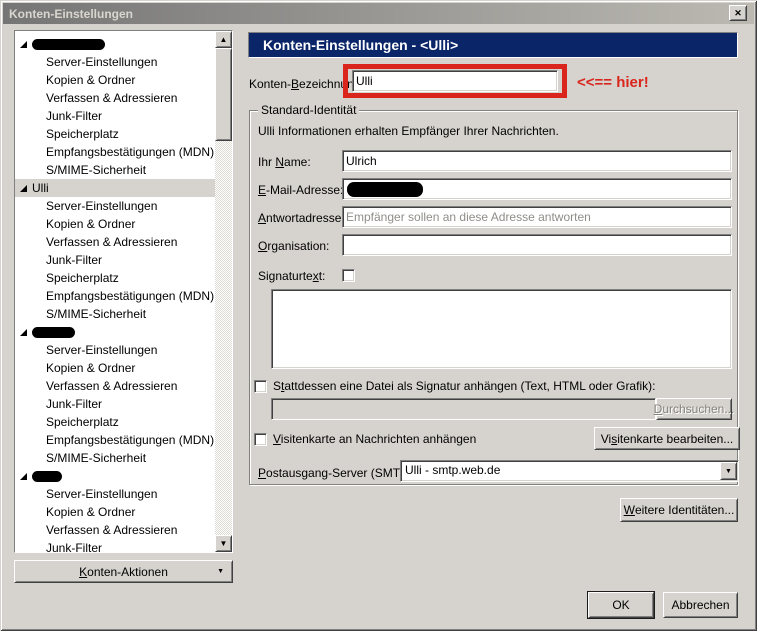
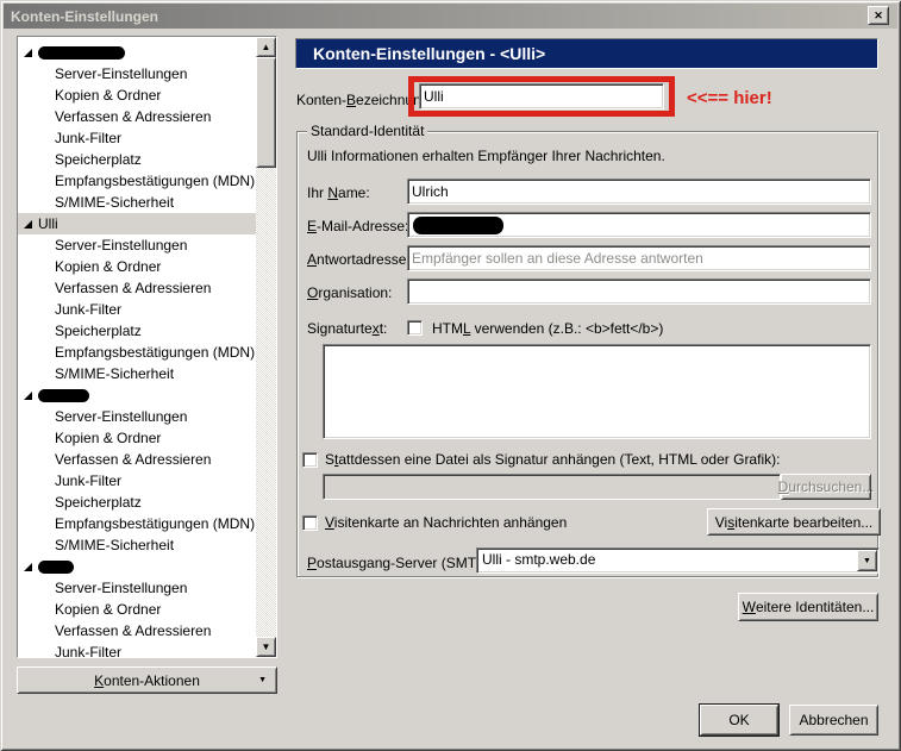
  Konten-Einstellungen
  ✕
  Server-Einstellungen
  Kopien & Ordner
  Verfassen & Adressieren
  Junk-Filter
  Speicherplatz
  Empfangsbestätigungen (MDN)
  S/MIME-Sicherheit
  Ulli
  Server-Einstellungen
  Kopien & Ordner
  Verfassen & Adressieren
  Junk-Filter
  Speicherplatz
  Empfangsbestätigungen (MDN)
  S/MIME-Sicherheit
  Server-Einstellungen
  Kopien & Ordner
  Verfassen & Adressieren
  Junk-Filter
  Speicherplatz
  Empfangsbestätigungen (MDN)
  S/MIME-Sicherheit
  Server-Einstellungen
  Kopien & Ordner
  Verfassen & Adressieren
  Junk-Filter
  ▲
  ▼
  Konten-Aktionen
  Konten-Einstellungen - <Ulli>
  Konten-Bezeichnun
  Ulli
  <<== hier!
  Standard-Identität
  Ulli Informationen erhalten Empfänger Ihrer Nachrichten.
  Ihr Name:
  Ulrich
  E-Mail-Adresse
  Antwortadresse
  Empfänger sollen an diese Adresse antworten
  Organisation:
  Signaturtext:
+ HTML verwenden (z.B.: <b>fett</b>)
  Stattdessen eine Datei als Signatur anhängen (Text, HTML oder Grafik):
  D
  urchsuchen...
  Visitenkarte an Nachrichten anhängen
  Vi
  s
  itenkarte bearbeiten...
  Postausgang-Server (SMT
  Ulli - smtp.web.de
  W
  eitere Identitäten...
  OK
  Abbrechen
